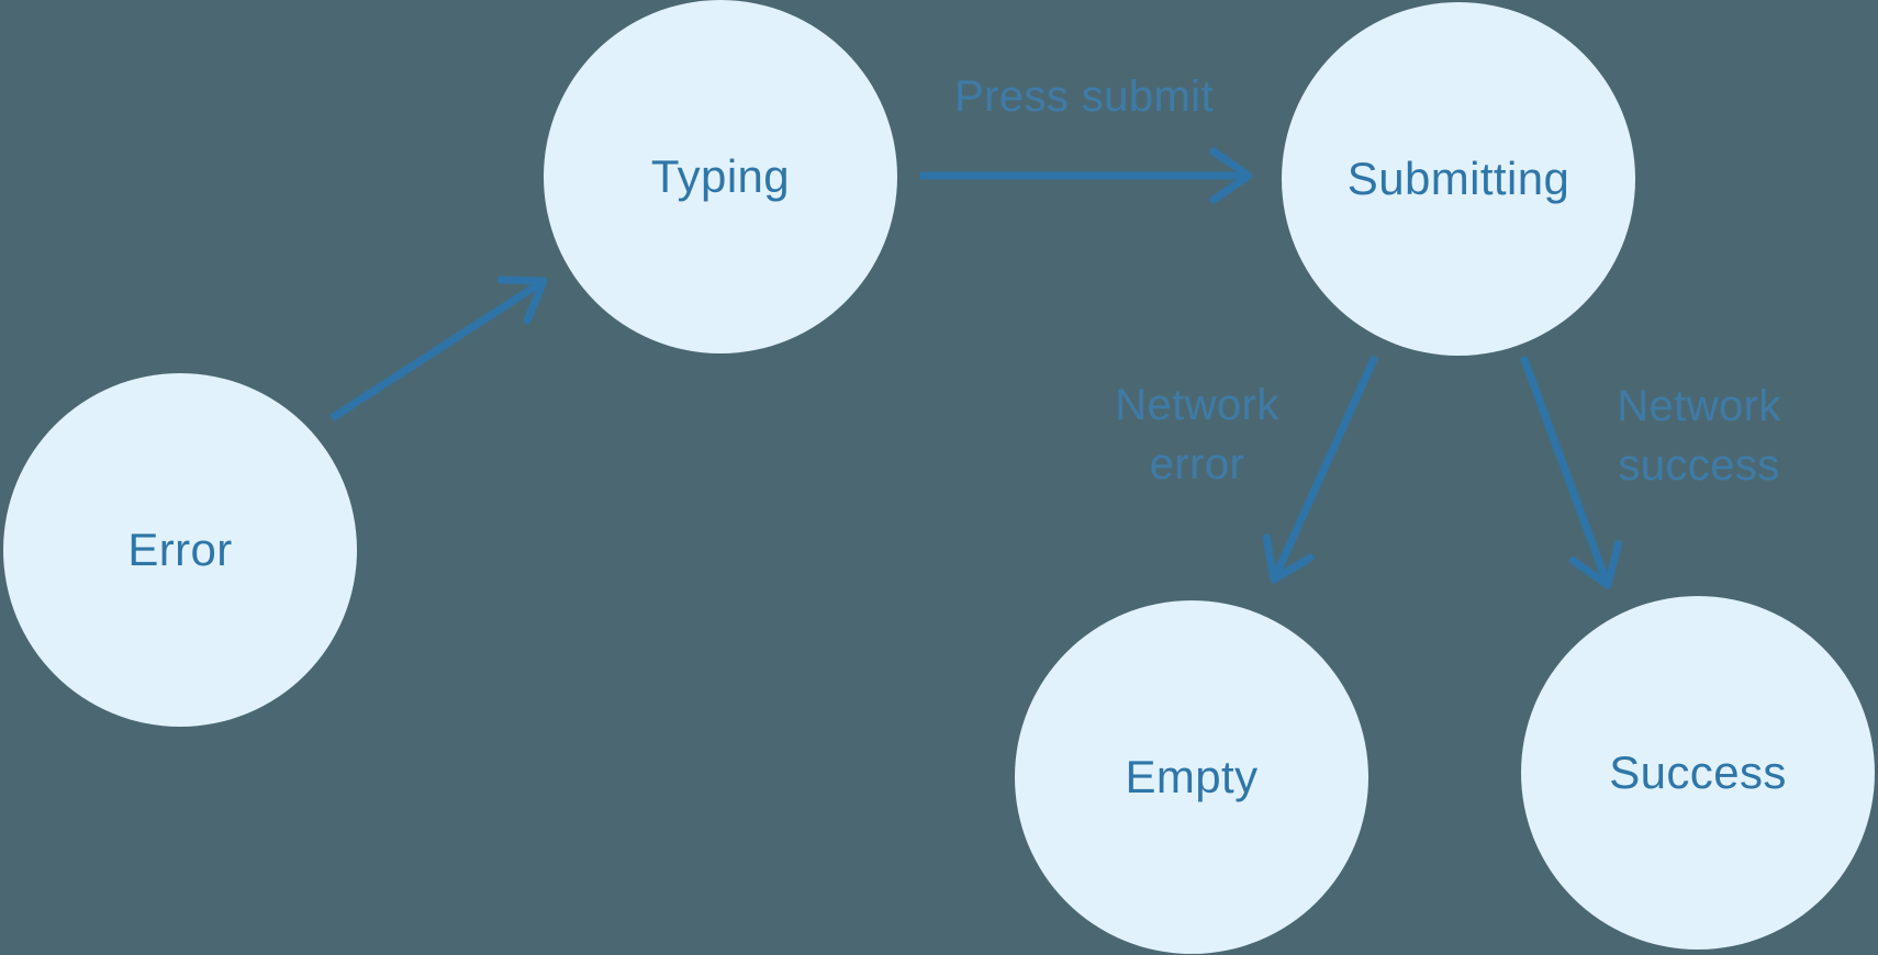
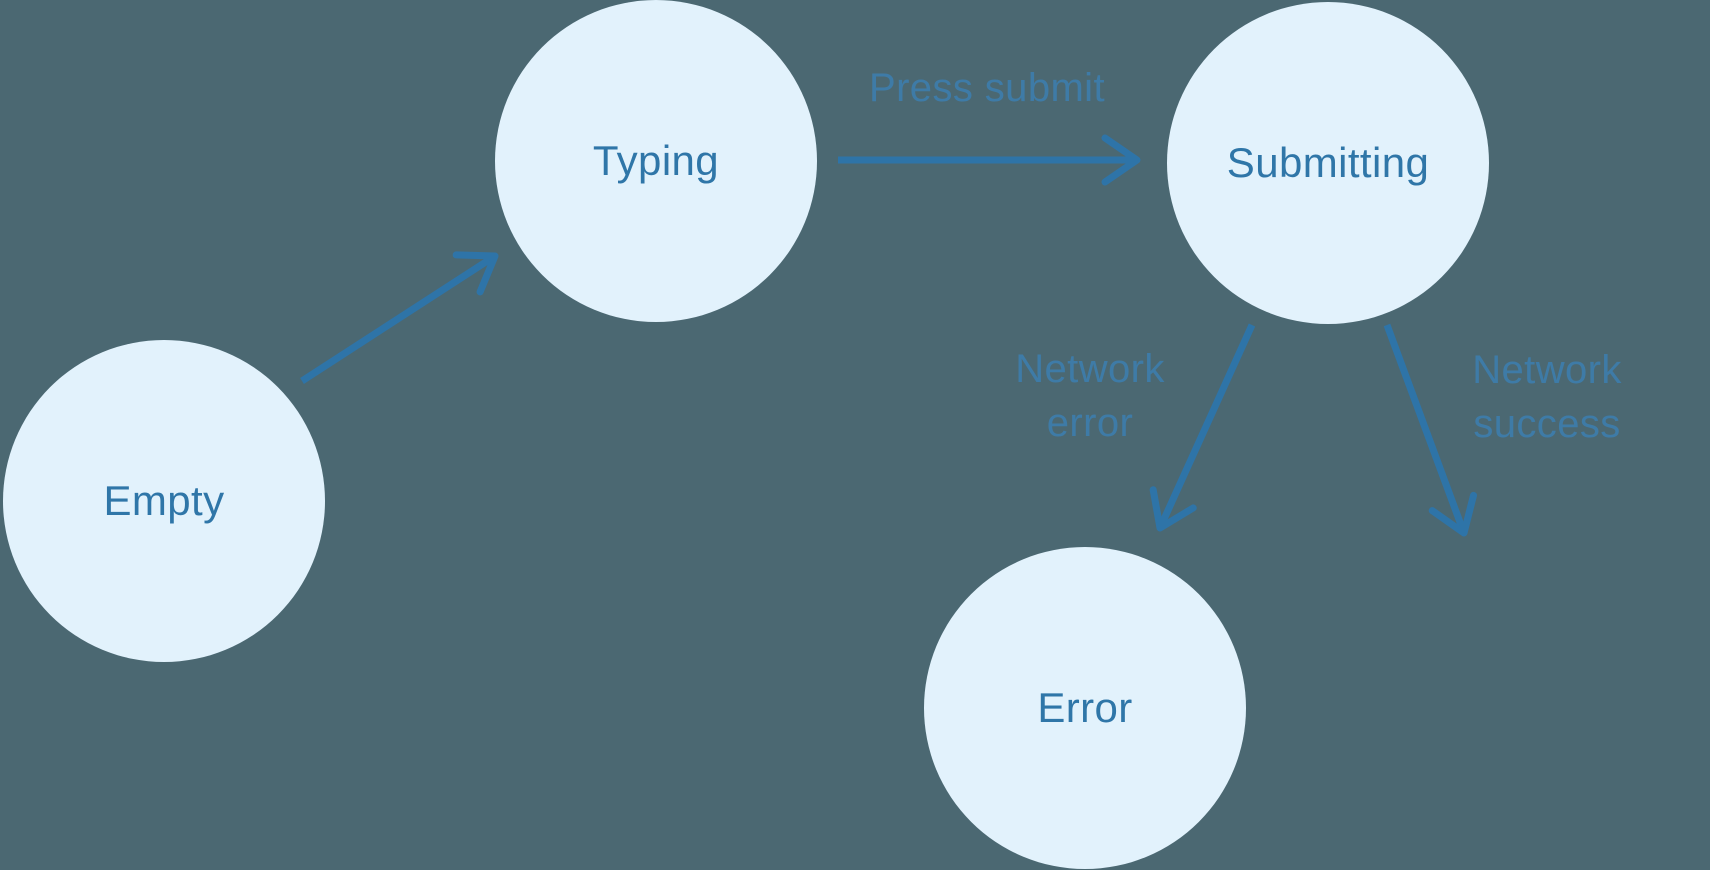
- Error
+ Empty
  Typing
  Submitting
- Empty
+ Error
- Success
  Press submit
  Network
  error
  Network
  success
